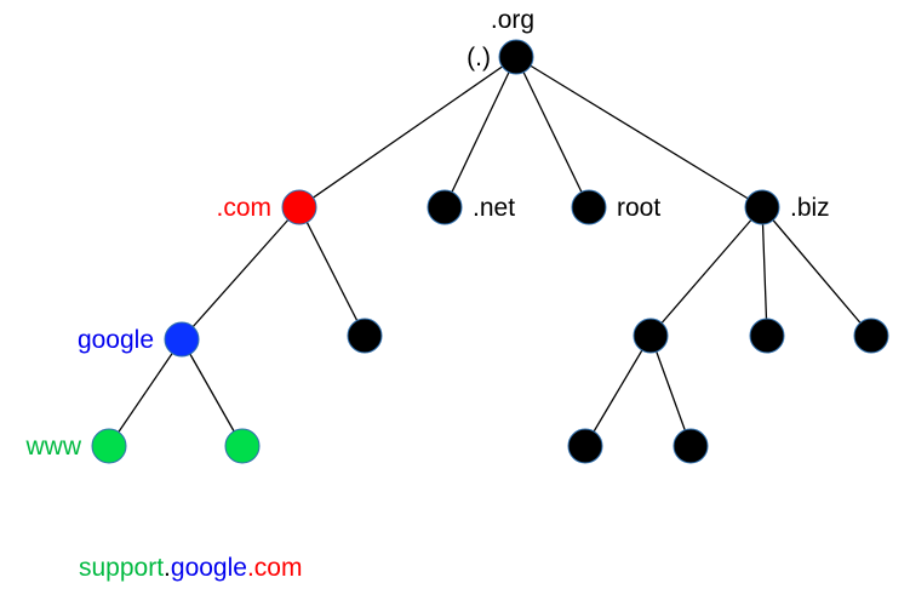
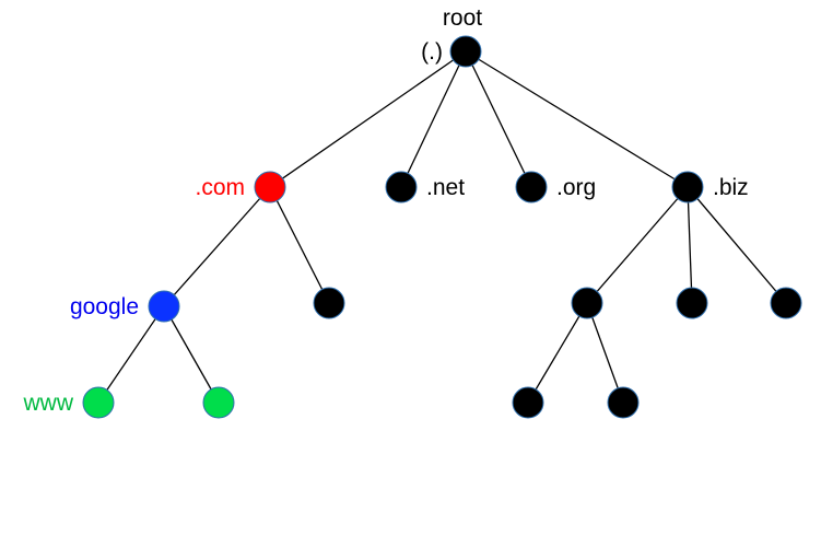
- .org
+ root
  (.)
  .com
  .net
- root
+ .org
  .biz
  google
  www
- support.google.com
